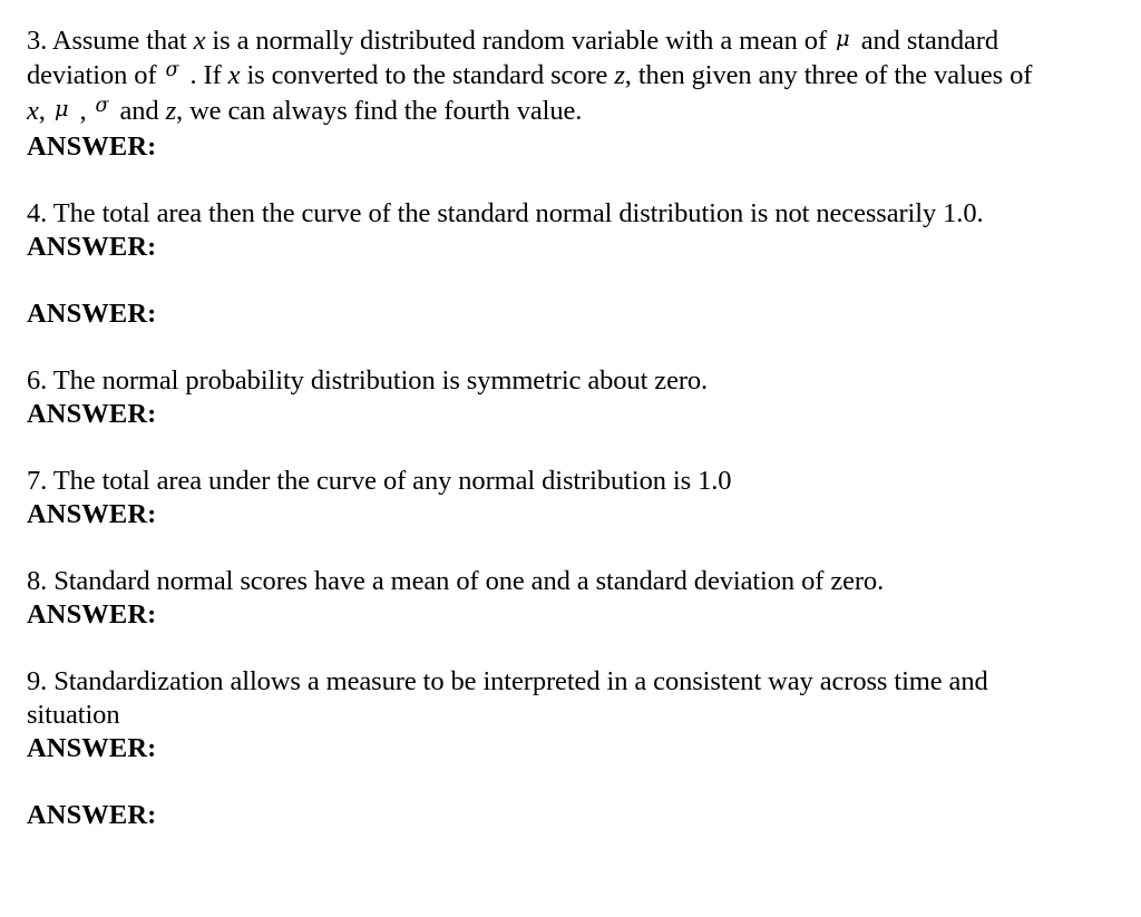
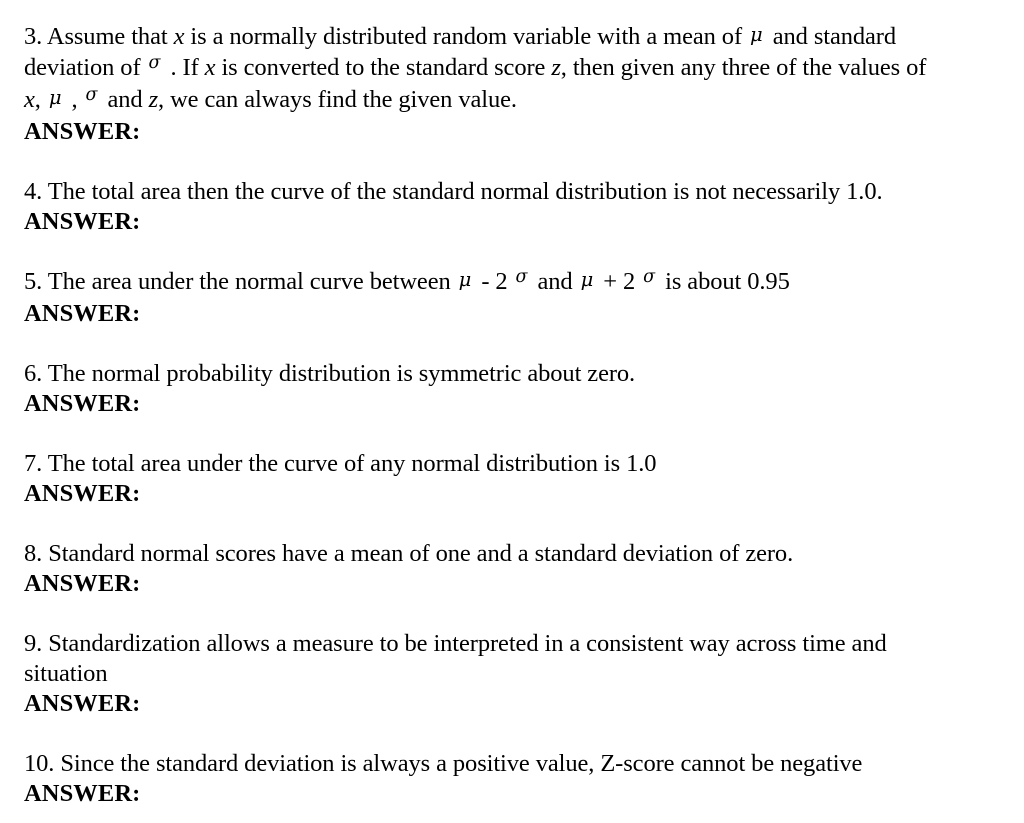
- 3. Assume that x is a normally distributed random variable with a mean of μ and standard deviation of σ . If x is converted to the standard score z, then given any three of the values of x, μ , σ and z, we can always find the fourth value.
+ 3. Assume that x is a normally distributed random variable with a mean of μ and standard deviation of σ . If x is converted to the standard score z, then given any three of the values of x, μ , σ and z, we can always find the given value.
  ANSWER:
  4. The total area then the curve of the standard normal distribution is not necessarily 1.0.
  ANSWER:
+ 5. The area under the normal curve between μ - 2 σ and μ + 2 σ is about 0.95
  ANSWER:
  6. The normal probability distribution is symmetric about zero.
  ANSWER:
  7. The total area under the curve of any normal distribution is 1.0
  ANSWER:
  8. Standard normal scores have a mean of one and a standard deviation of zero.
  ANSWER:
  9. Standardization allows a measure to be interpreted in a consistent way across time and situation
  ANSWER:
+ 10. Since the standard deviation is always a positive value, Z-score cannot be negative
  ANSWER:
